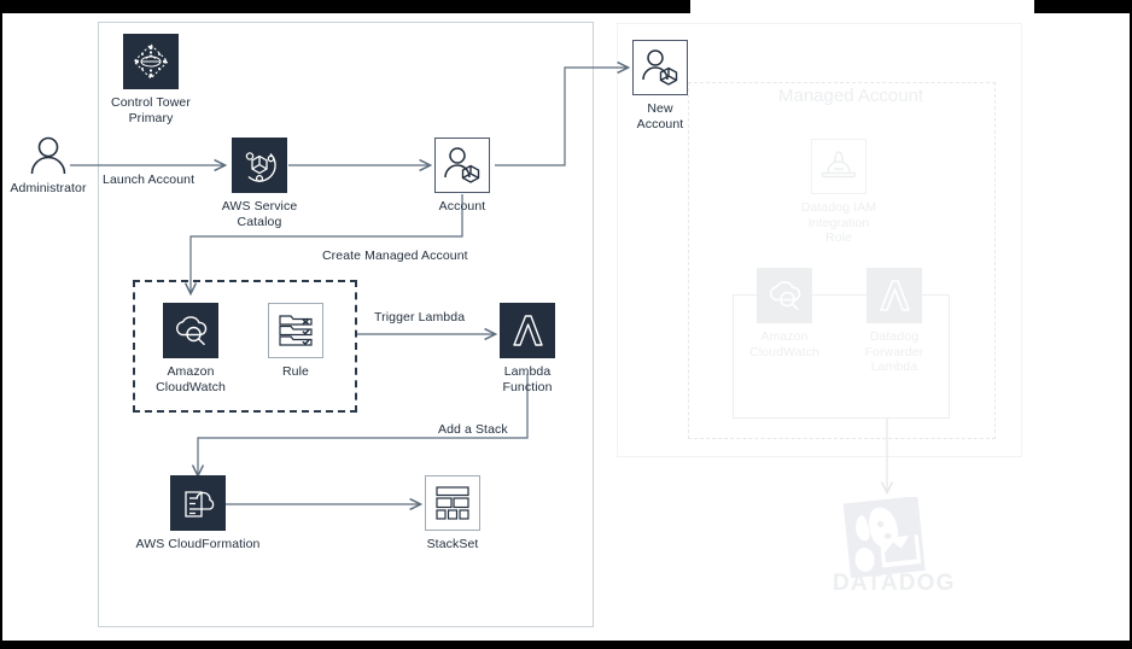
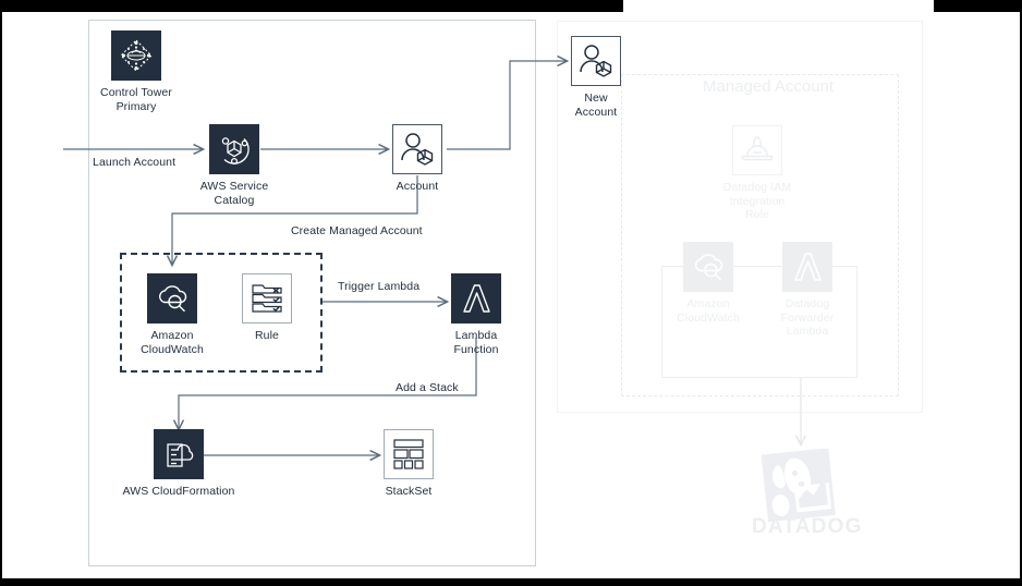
- Administrator
  Control Tower
  Primary
  AWS Service
  Catalog
  Account
  Amazon
  CloudWatch
  Rule
  Lambda
  Function
  AWS CloudFormation
  StackSet
  New
  Account
  Launch Account
  Create Managed Account
  Trigger Lambda
  Add a Stack
